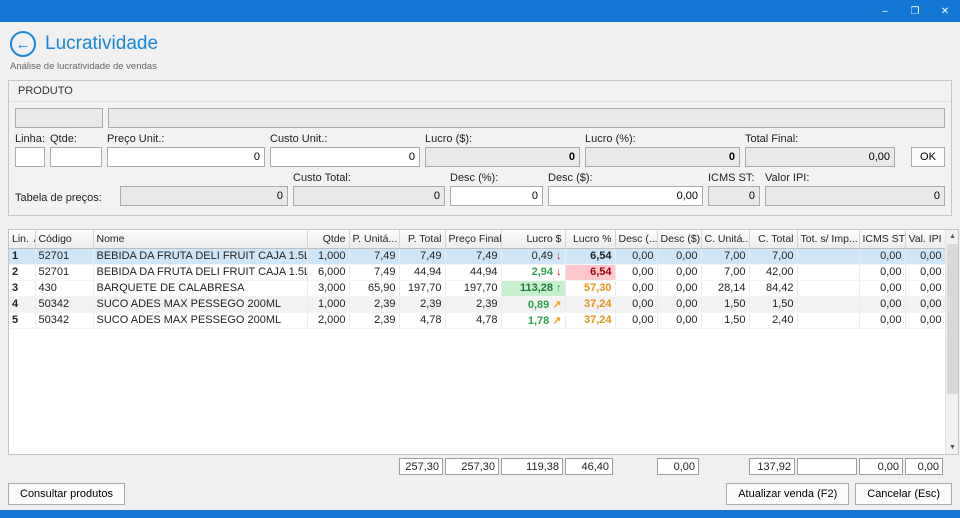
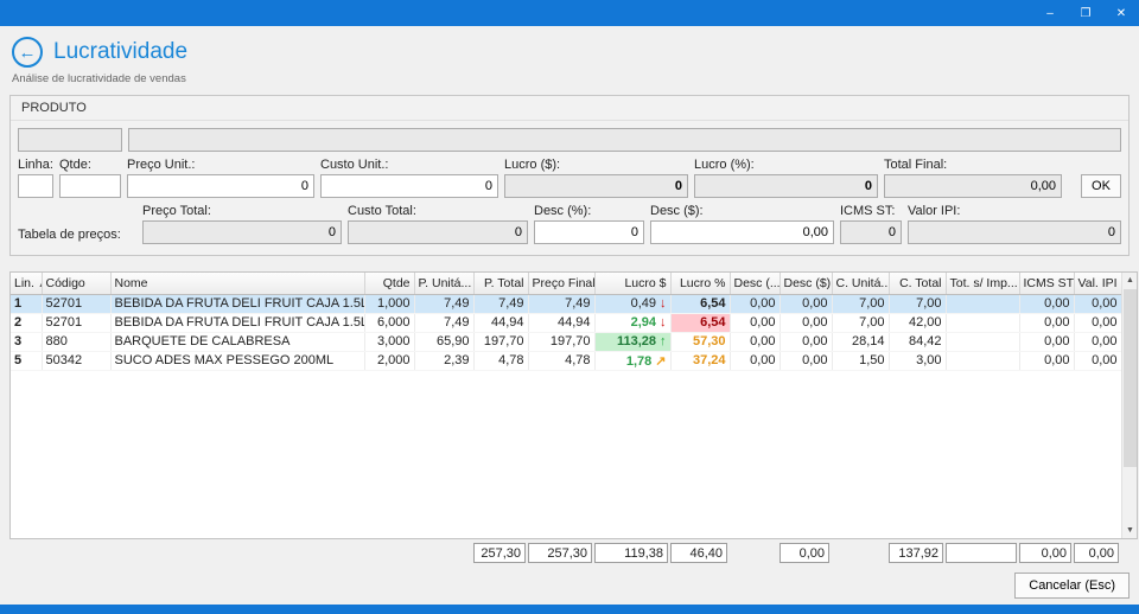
  –
  ❐
  ✕
  ←
  Lucratividade
  Análise de lucratividade de vendas
  PRODUTO
  Linha:
  Qtde:
  Preço Unit.:
  0
  Custo Unit.:
  0
  Lucro ($):
  0
  Lucro (%):
  0
  Total Final:
  0,00
  OK
  Tabela de preços:
+ Preço Total:
  0
  Custo Total:
  0
  Desc (%):
  0
  Desc ($):
  0,00
  ICMS ST:
  0
  Valor IPI:
  0
  Lin.	Código	Nome	Qtde	P. Unitá...	P. Total	Preço Final	Lucro $	Lucro %	Desc (...	Desc ($)	C. Unitá..	C. Total	Tot. s/ Imp...	ICMS ST	Val. IPI
  1	52701	BEBIDA DA FRUTA DELI FRUIT CAJA 1.5	1,000	7,49	7,49	7,49	0,49 ↓	6,54	0,00	0,00	7,00	7,00		0,00	0,00
  2	52701	BEBIDA DA FRUTA DELI FRUIT CAJA 1.5L	6,000	7,49	44,94	44,94	2,94 ↓	6,54	0,00	0,00	7,00	42,00		0,00	0,00
- 3	430	BARQUETE DE CALABRESA	3,000	65,90	197,70	197,70	113,28 ↑	57,30	0,00	0,00	28,14	84,42		0,00	0,00
+ 3	880	BARQUETE DE CALABRESA	3,000	65,90	197,70	197,70	113,28 ↑	57,30	0,00	0,00	28,14	84,42		0,00	0,00
- 4	50342	SUCO ADES MAX PESSEGO 200ML	1,000	2,39	2,39	2,39	0,89 ↗	37,24	0,00	0,00	1,50	1,50		0,00	0,00
- 5	50342	SUCO ADES MAX PESSEGO 200ML	2,000	2,39	4,78	4,78	1,78 ↗	37,24	0,00	0,00	1,50	2,40		0,00	0,00
+ 5	50342	SUCO ADES MAX PESSEGO 200ML	2,000	2,39	4,78	4,78	1,78 ↗	37,24	0,00	0,00	1,50	3,00		0,00	0,00
  					257,30	257,30	119,38	46,40		0,00		137,92		0,00	0,00
- Consultar produtos
- Atualizar venda (F2)
  Cancelar (Esc)
